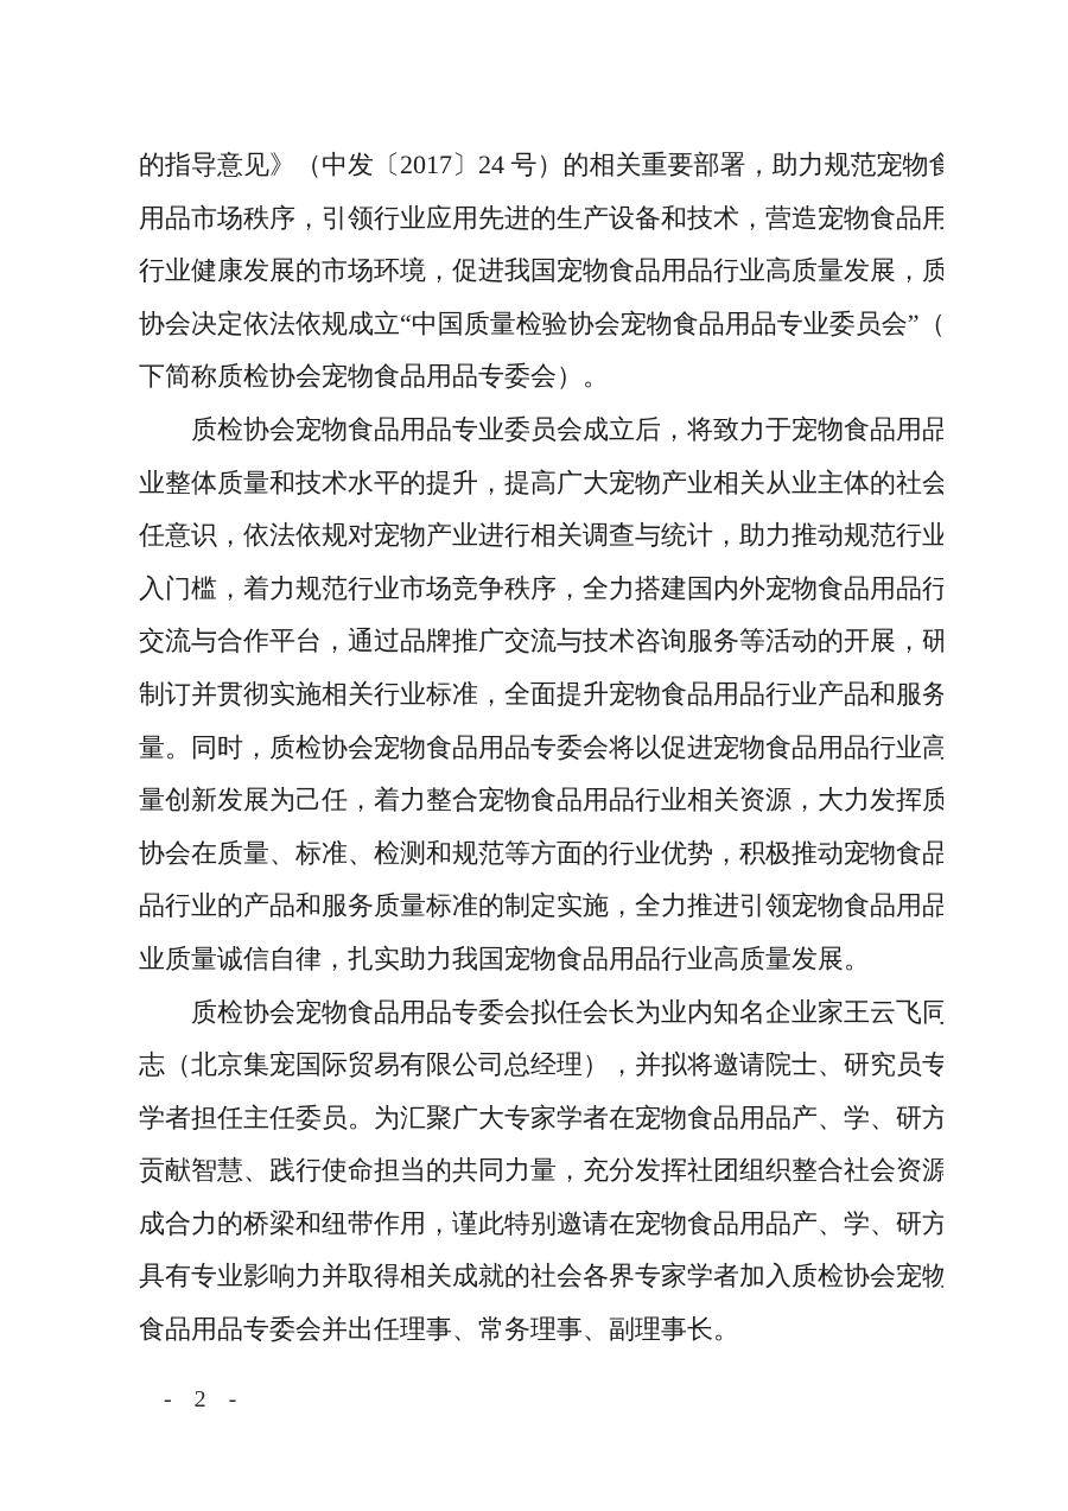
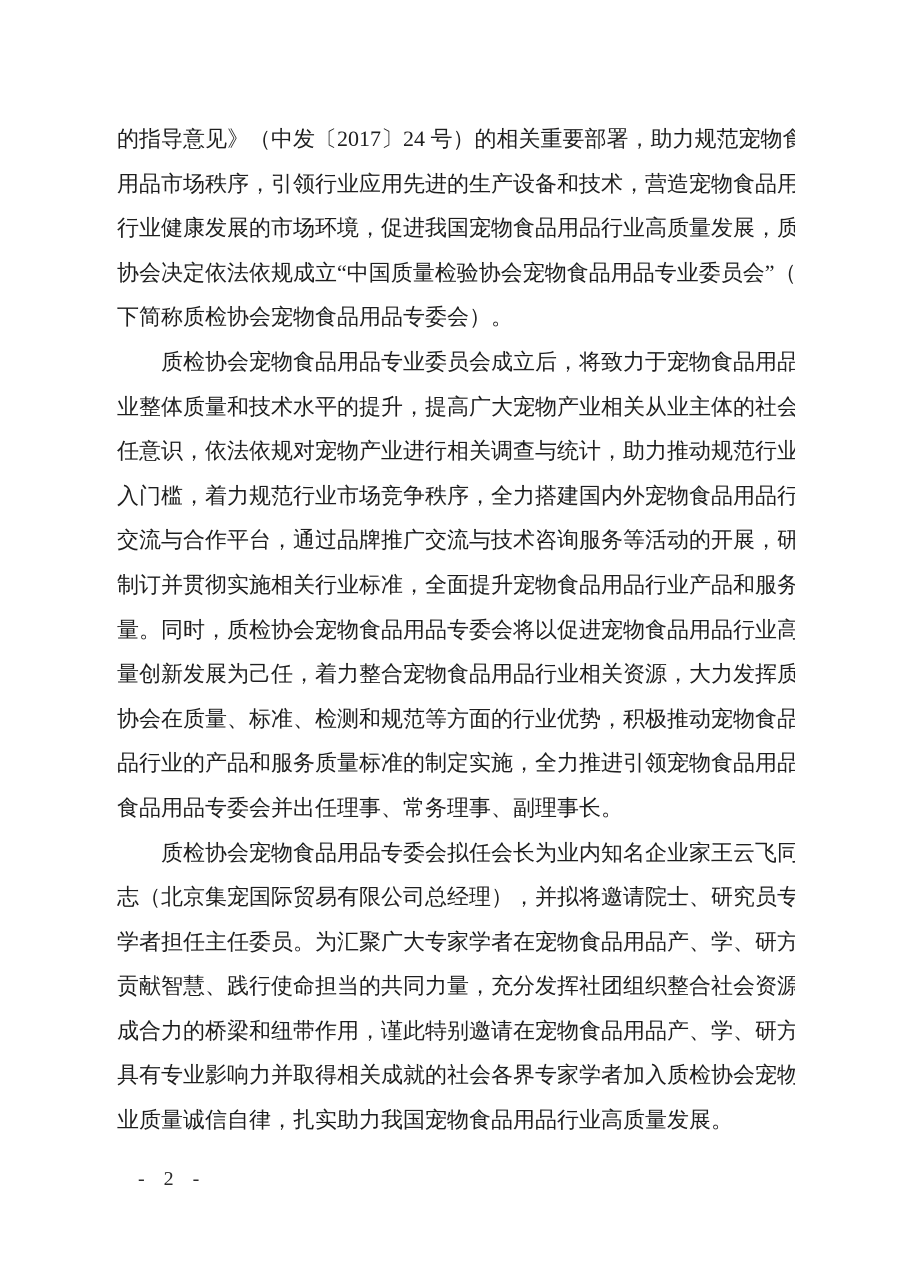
  的指导意见》（中发〔2017〕24 号）的相关重要部署，助力规范宠物食
  用品市场秩序，引领行业应用先进的生产设备和技术，营造宠物食品用
  行业健康发展的市场环境，促进我国宠物食品用品行业高质量发展，质
  协会决定依法依规成立“中国质量检验协会宠物食品用品专业委员会”（
  下简称质检协会宠物食品用品专委会）。
  质检协会宠物食品用品专业委员会成立后，将致力于宠物食品用品
  业整体质量和技术水平的提升，提高广大宠物产业相关从业主体的社会
  任意识，依法依规对宠物产业进行相关调查与统计，助力推动规范行业
  入门槛，着力规范行业市场竞争秩序，全力搭建国内外宠物食品用品行
  交流与合作平台，通过品牌推广交流与技术咨询服务等活动的开展，研
  制订并贯彻实施相关行业标准，全面提升宠物食品用品行业产品和服务
  量。同时，质检协会宠物食品用品专委会将以促进宠物食品用品行业高
  量创新发展为己任，着力整合宠物食品用品行业相关资源，大力发挥质
  协会在质量、标准、检测和规范等方面的行业优势，积极推动宠物食品
  品行业的产品和服务质量标准的制定实施，全力推进引领宠物食品用品
- 业质量诚信自律，扎实助力我国宠物食品用品行业高质量发展。
+ 食品用品专委会并出任理事、常务理事、副理事长。
  质检协会宠物食品用品专委会拟任会长为业内知名企业家王云飞同
  志（北京集宠国际贸易有限公司总经理），并拟将邀请院士、研究员专
  学者担任主任委员。为汇聚广大专家学者在宠物食品用品产、学、研方
  贡献智慧、践行使命担当的共同力量，充分发挥社团组织整合社会资源
  成合力的桥梁和纽带作用，谨此特别邀请在宠物食品用品产、学、研方
  具有专业影响力并取得相关成就的社会各界专家学者加入质检协会宠物
- 食品用品专委会并出任理事、常务理事、副理事长。
+ 业质量诚信自律，扎实助力我国宠物食品用品行业高质量发展。
  - 2 -
